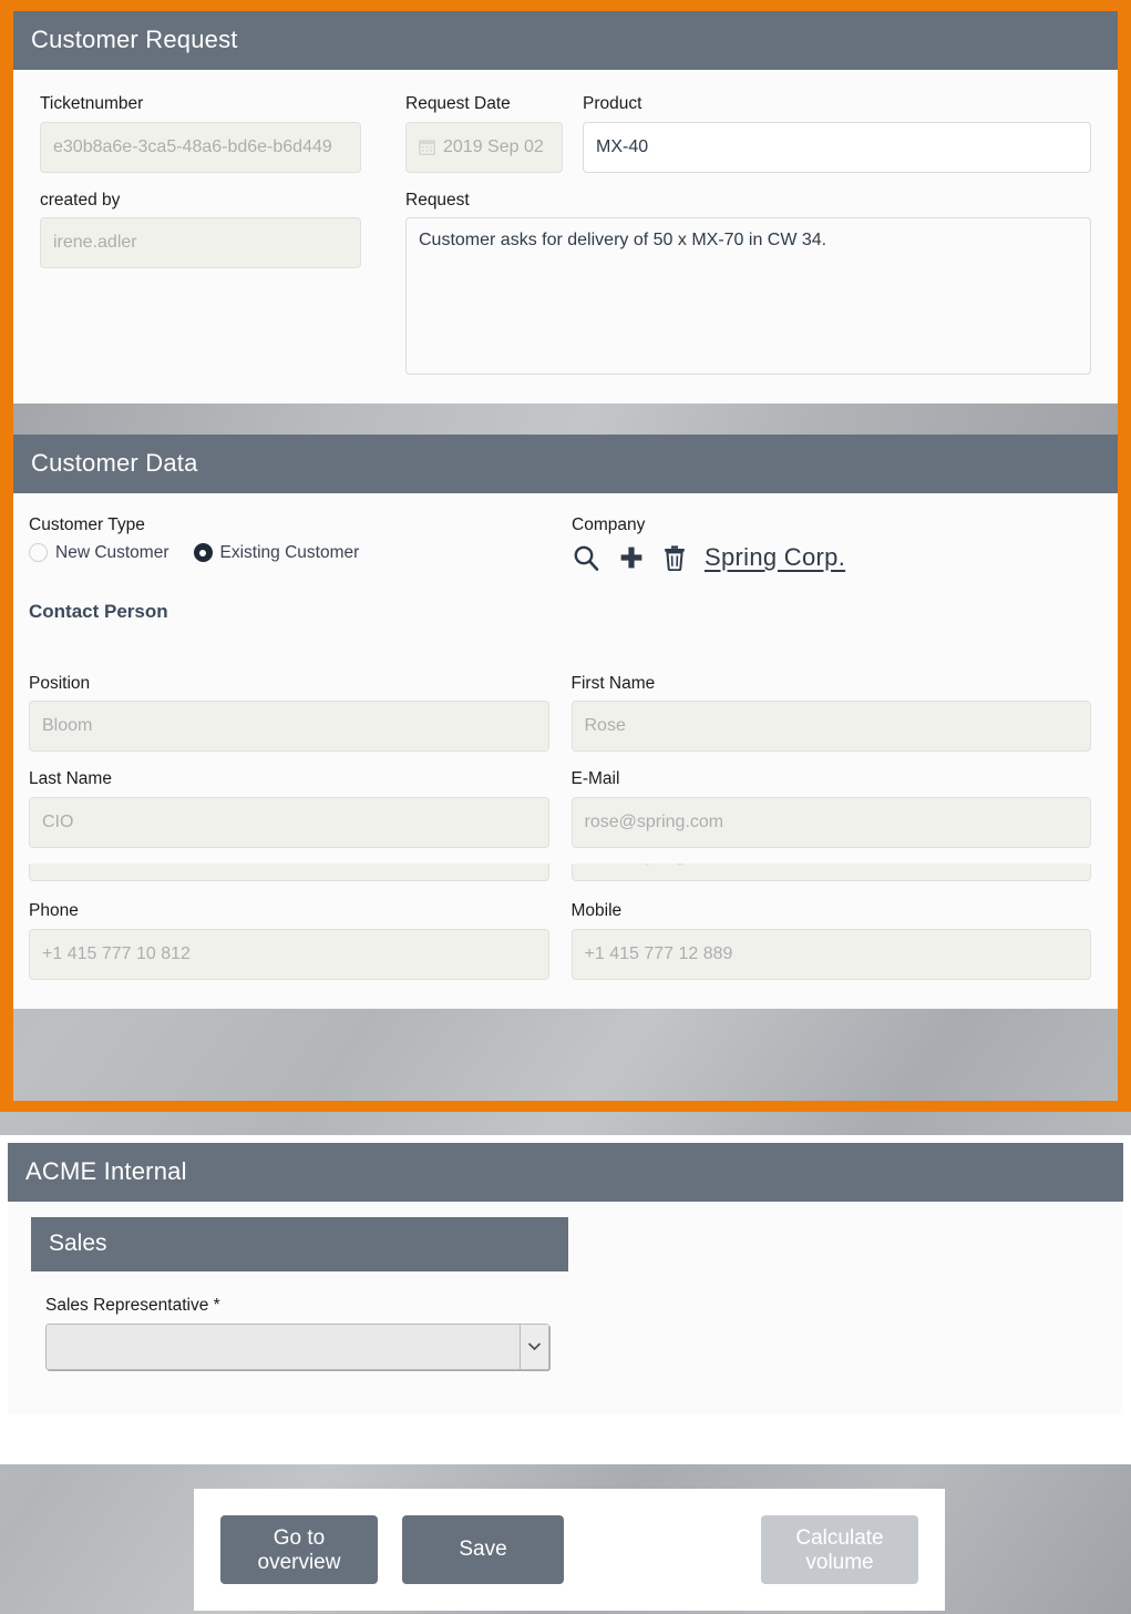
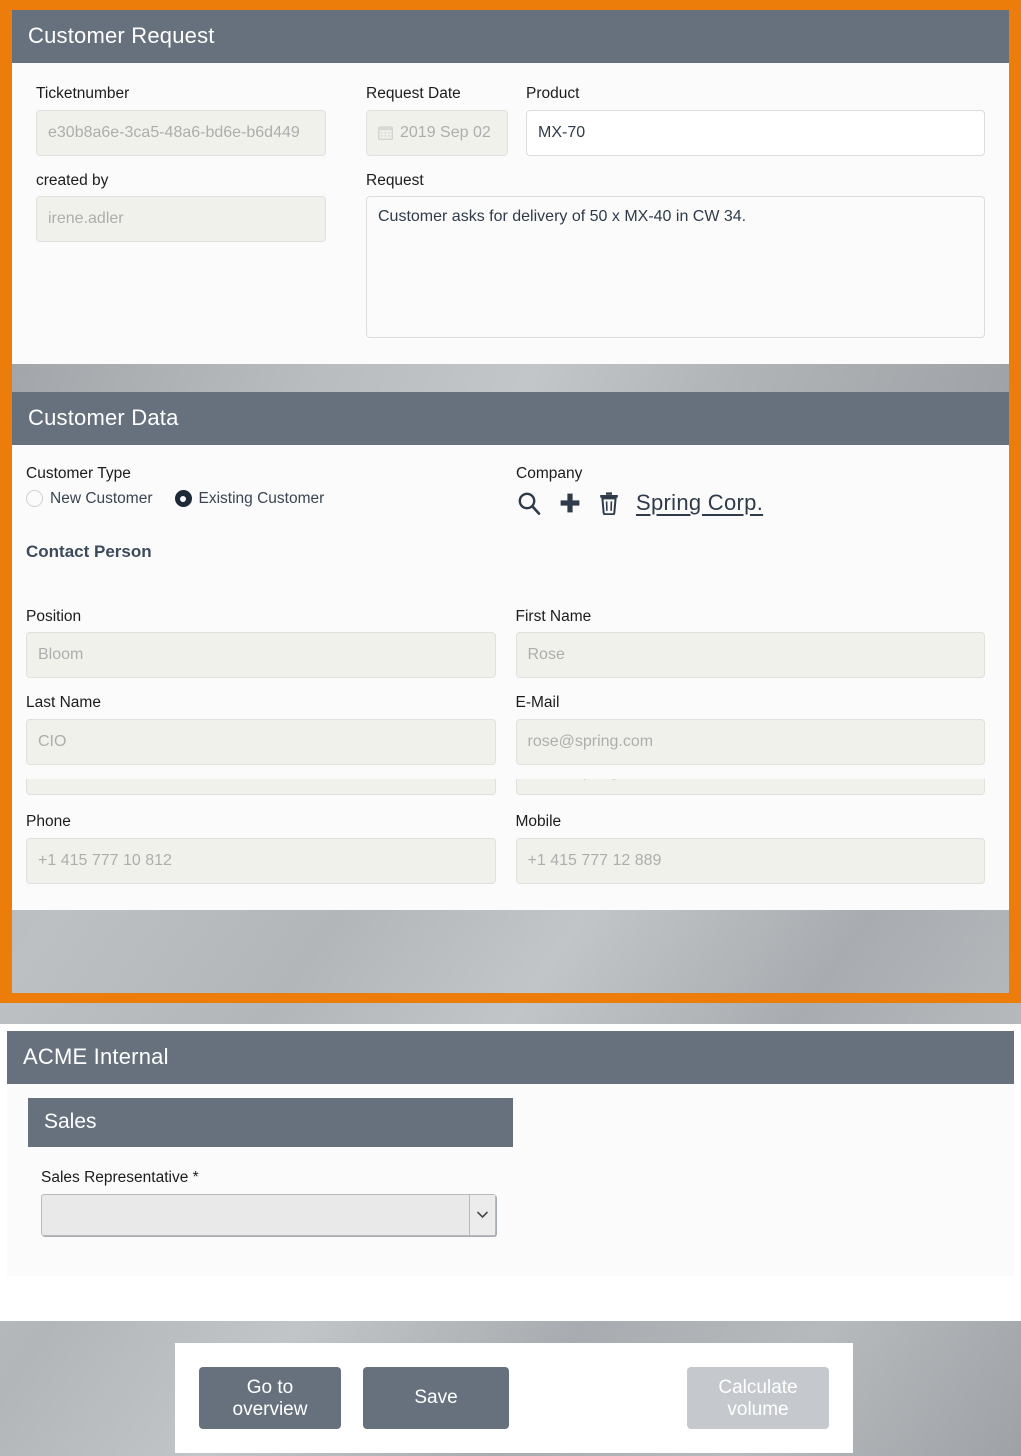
  Customer Request
  Ticketnumber
  e30b8a6e-3ca5-48a6-bd6e-b6d449
  Request Date
  2019 Sep 02
  Product
- MX-40
+ MX-70
  created by
  irene.adler
  Request
- Customer asks for delivery of 50 x MX-70 in CW 34.
+ Customer asks for delivery of 50 x MX-40 in CW 34.
  Customer Data
  Customer Type
  New Customer
  Existing Customer
  Company
  Spring Corp.
  Contact Person
  Position
  Bloom
  First Name
  Rose
  Last Name
  CIO
  E-Mail
  rose@spring.com
  Phone
  +1 415 777 10 812
  Mobile
  +1 415 777 12 889
  ACME Internal
  Sales
  Sales Representative *
  Go to
  overview
  Save
  Calculate
  volume
